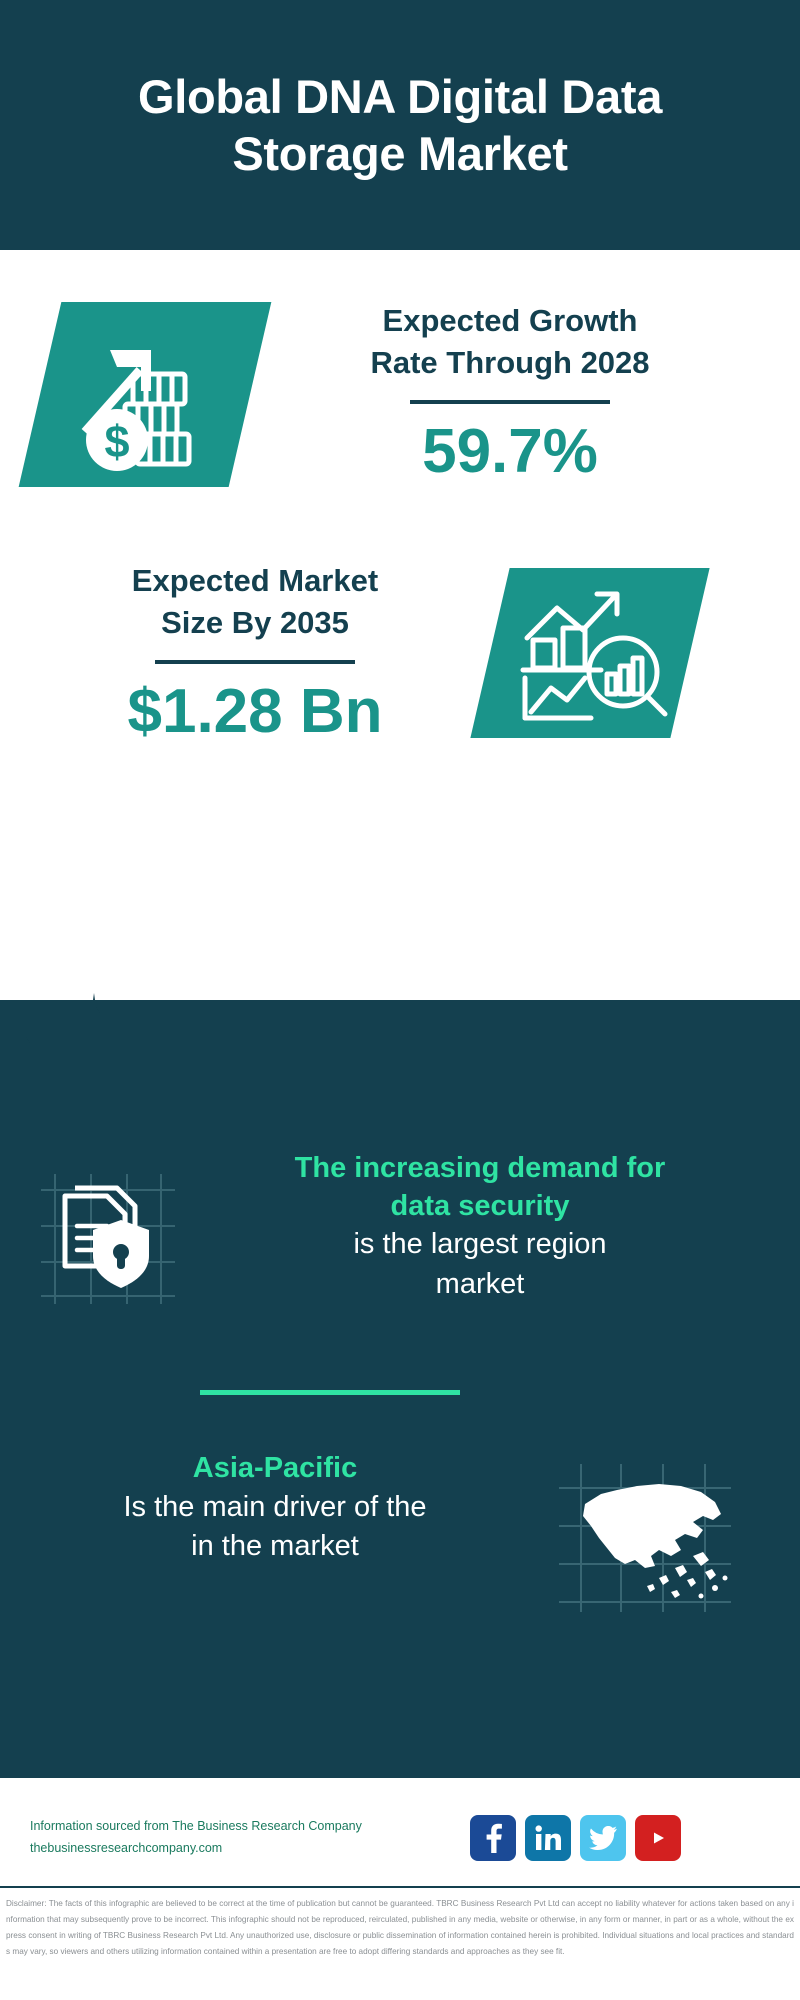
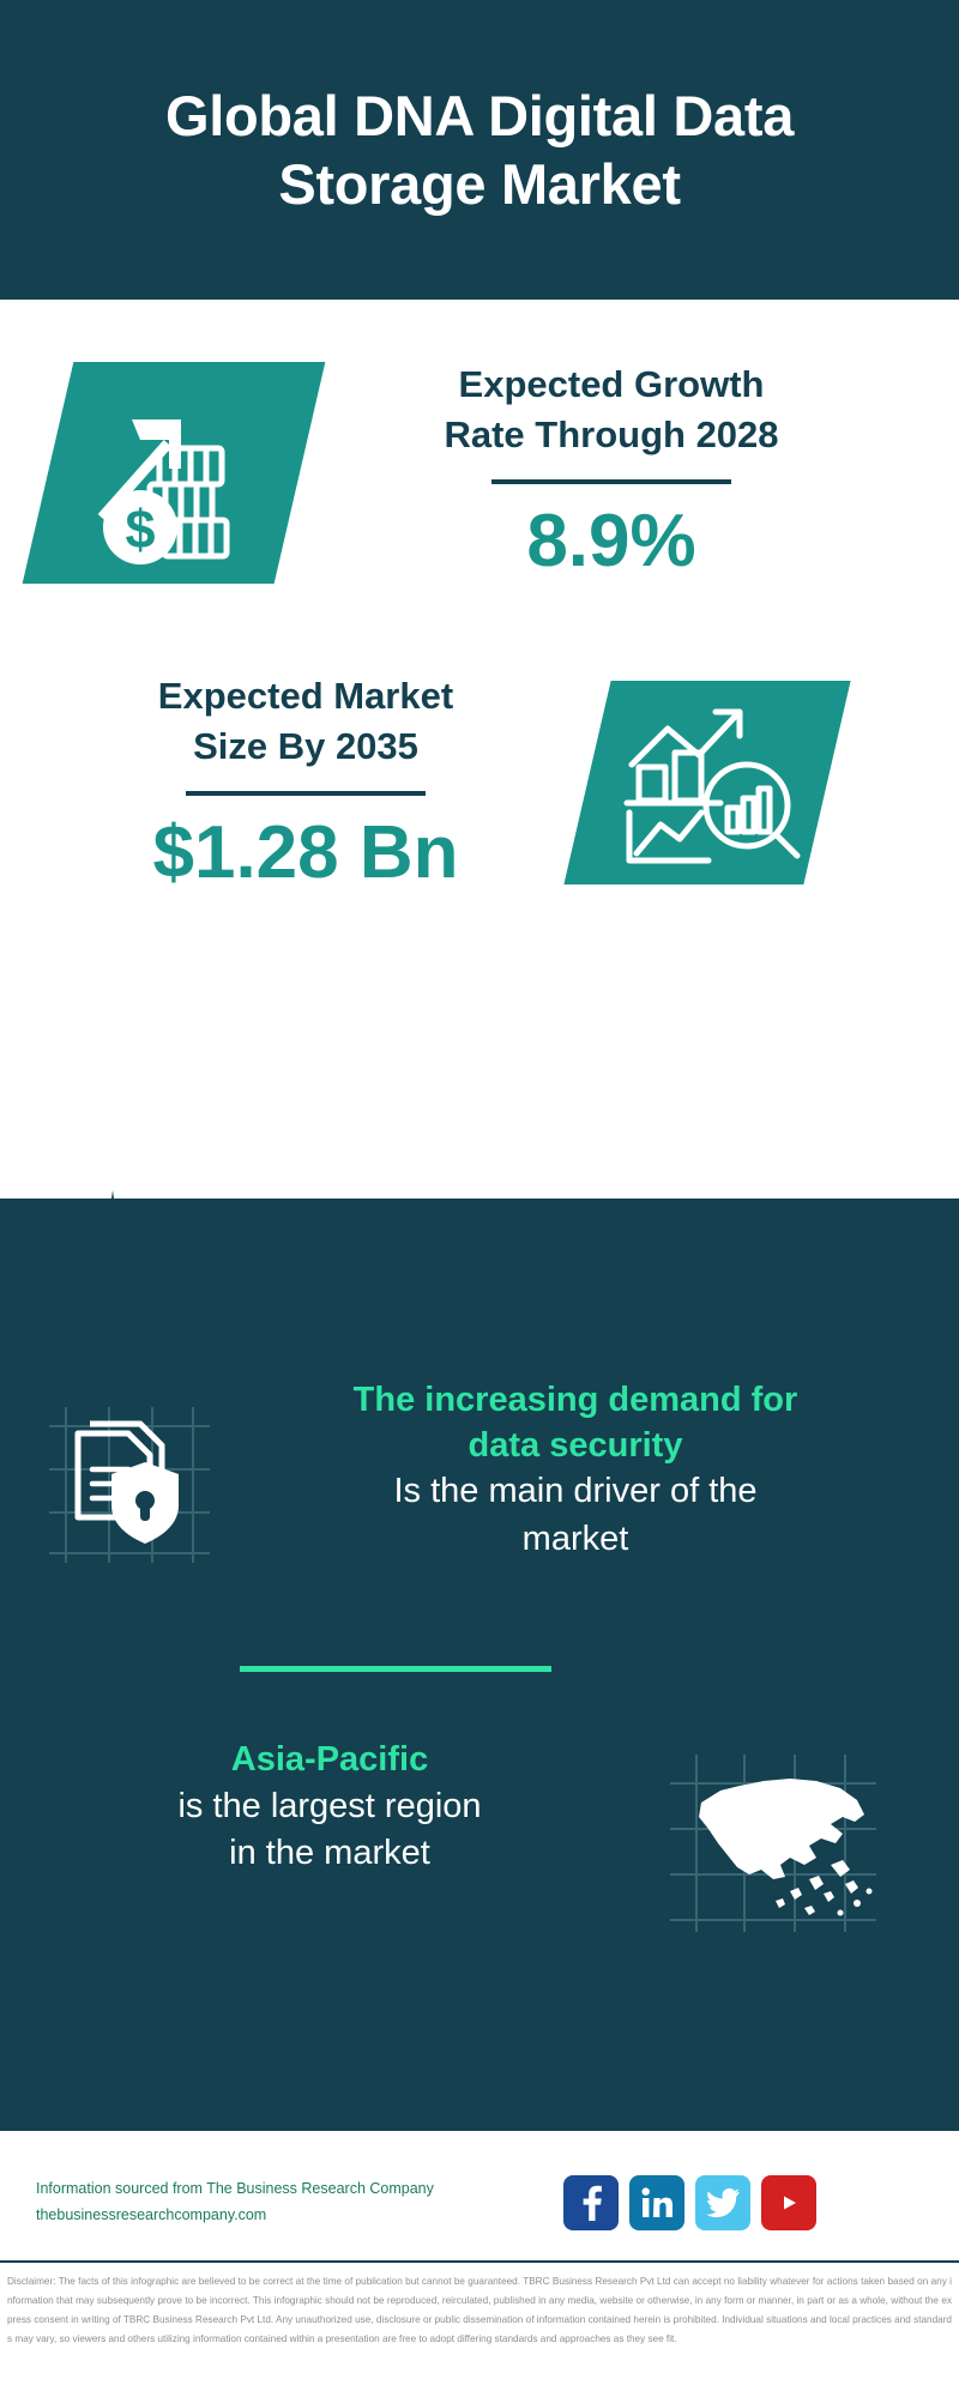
  Global DNA Digital Data Storage Market
  $
  Expected Growth
  Rate Through 2028
- 59.7%
+ 8.9%
  Expected Market
  Size By 2035
  $1.28 Bn
  The increasing demand for
  data security
- is the largest region
+ Is the main driver of the
  market
  Asia-Pacific
- Is the main driver of the
+ is the largest region
  in the market
  Information sourced from The Business Research Company
  thebusinessresearchcompany.com
  Disclaimer: The facts of this infographic are believed to be correct at the time of publication but cannot be guaranteed. TBRC Business Research Pvt Ltd can accept no liability whatever for actions taken based on any information that may subsequently prove to be incorrect. This infographic should not be reproduced, reirculated, published in any media, website or otherwise, in any form or manner, in part or as a whole, without the express consent in writing of TBRC Business Research Pvt Ltd. Any unauthorized use, disclosure or public dissemination of information contained herein is prohibited. Individual situations and local practices and standards may vary, so viewers and others utilizing information contained within a presentation are free to adopt differing standards and approaches as they see fit.
